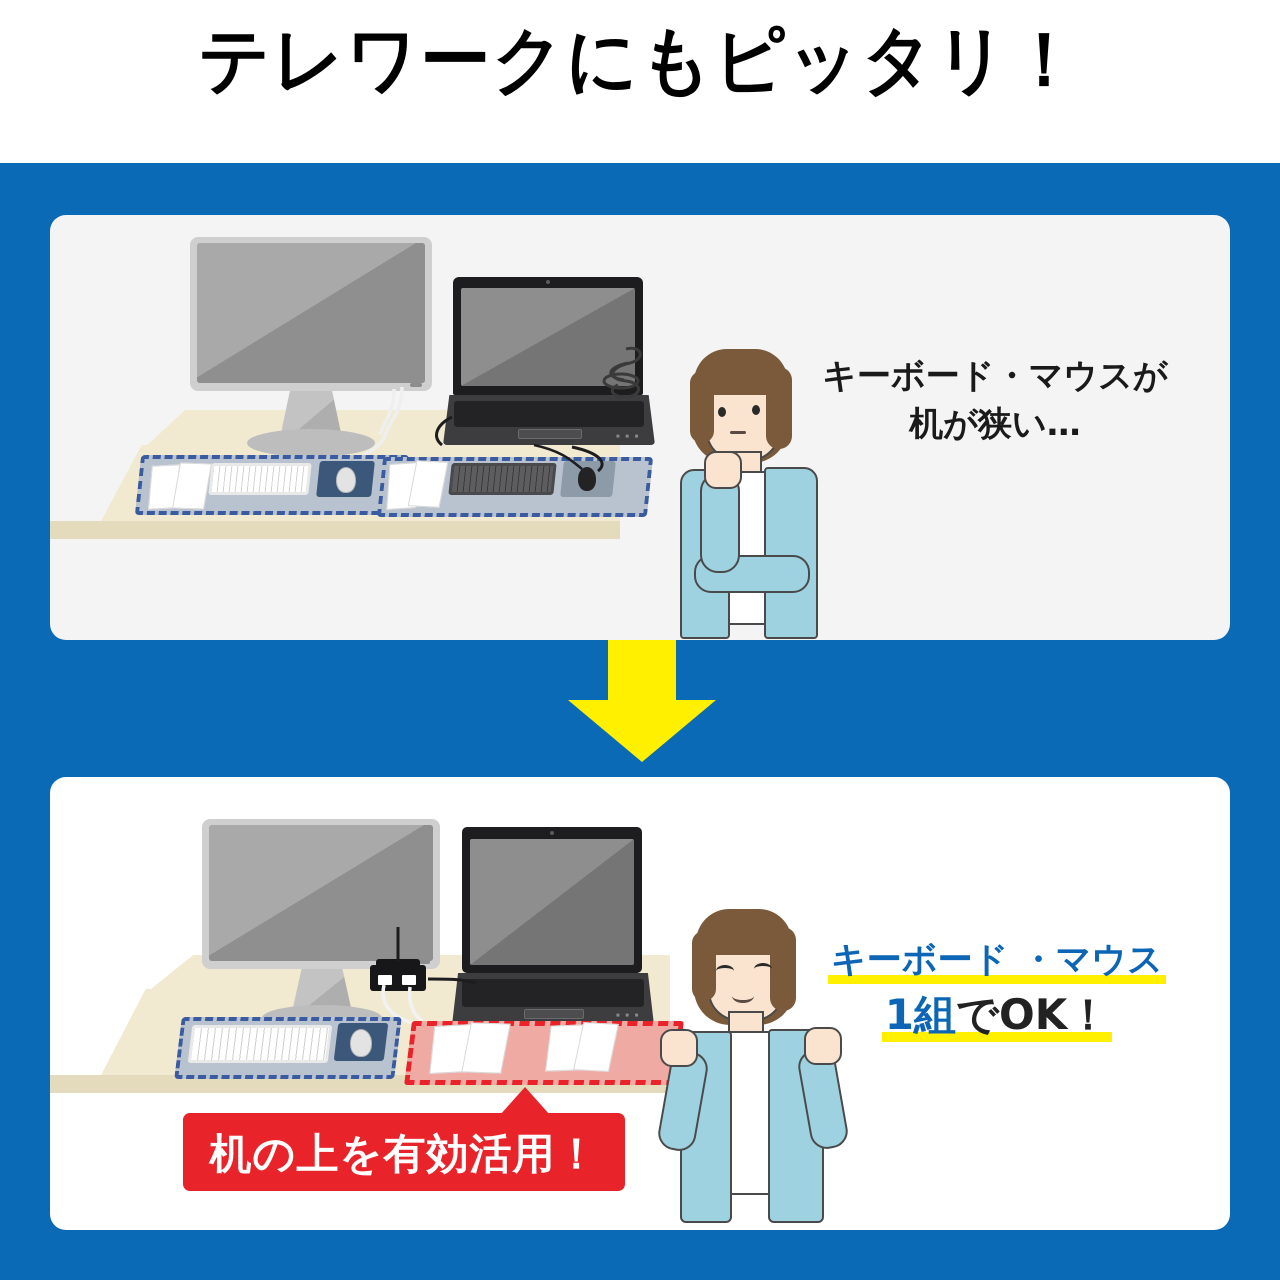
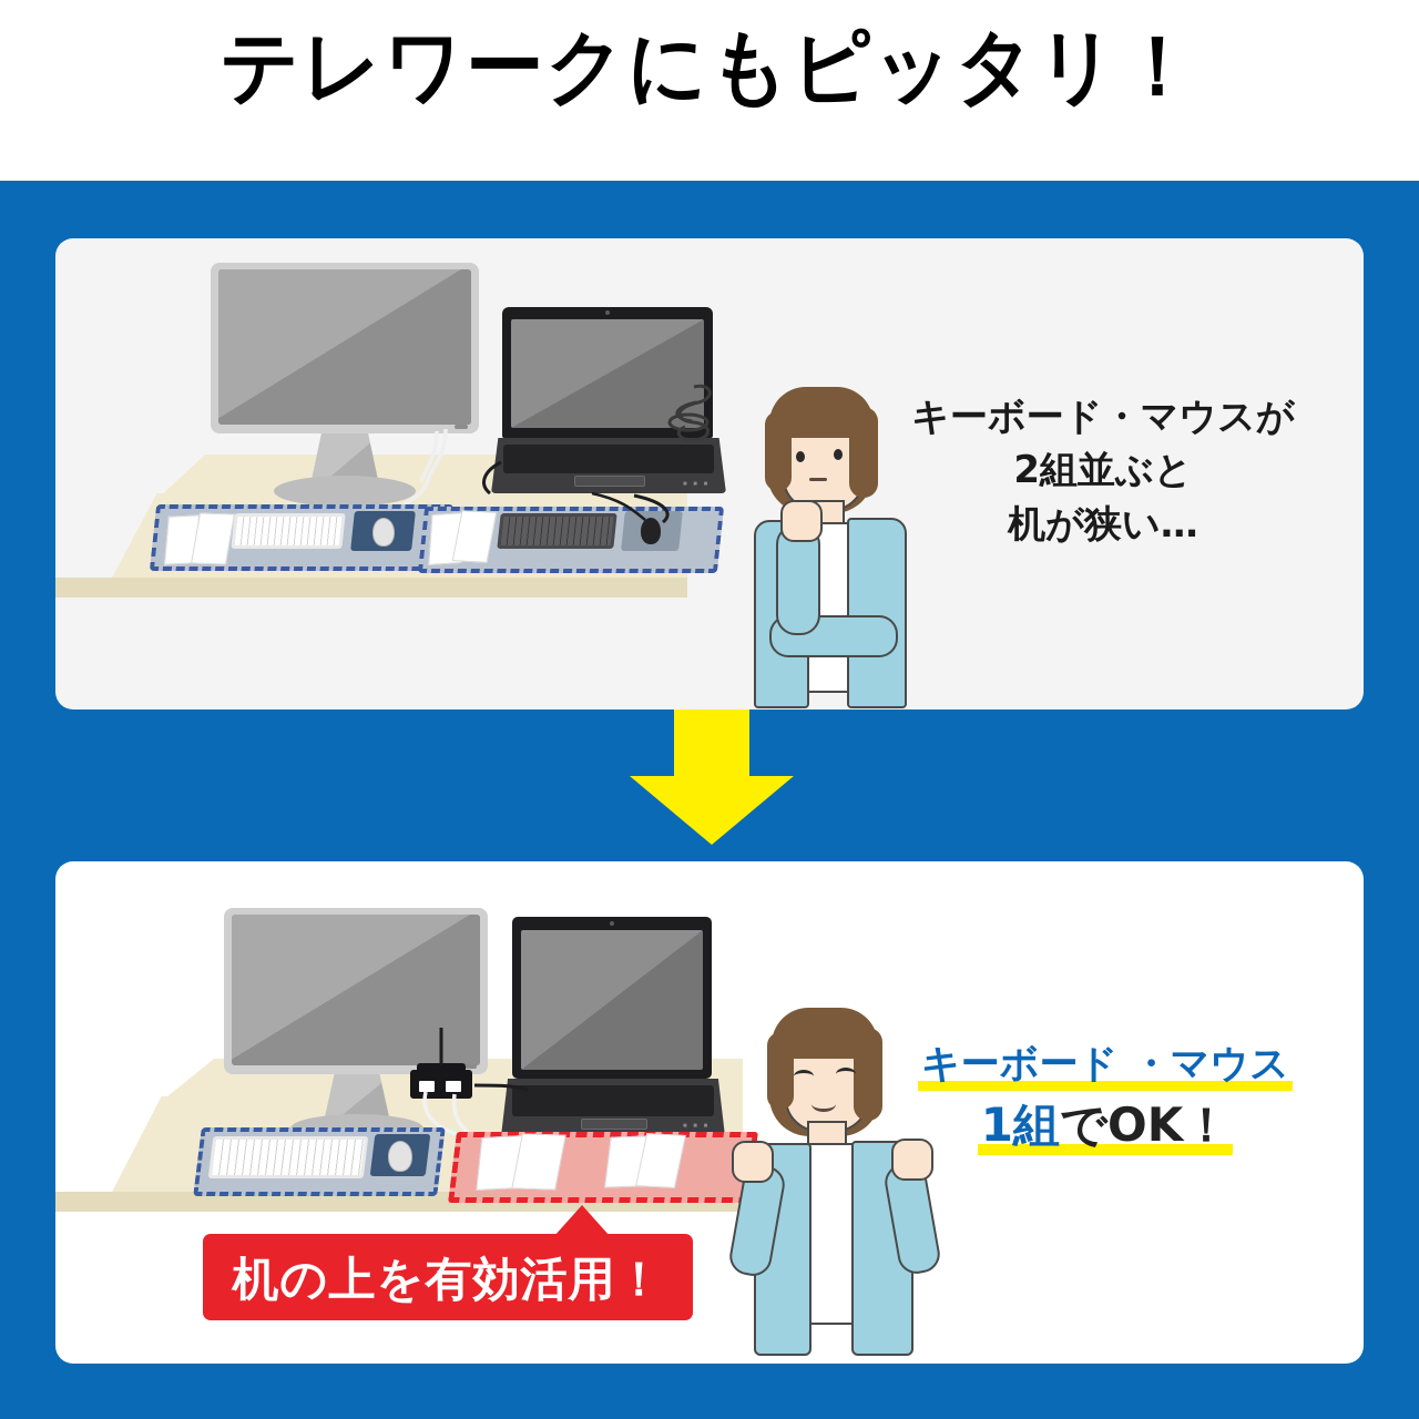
  テレワークにもピッタリ！
  キーボード・マウスが
+ 2組並ぶと
  机が狭い…
  キーボード ・マウス
  1組でOK！
  机の上を有効活用！
